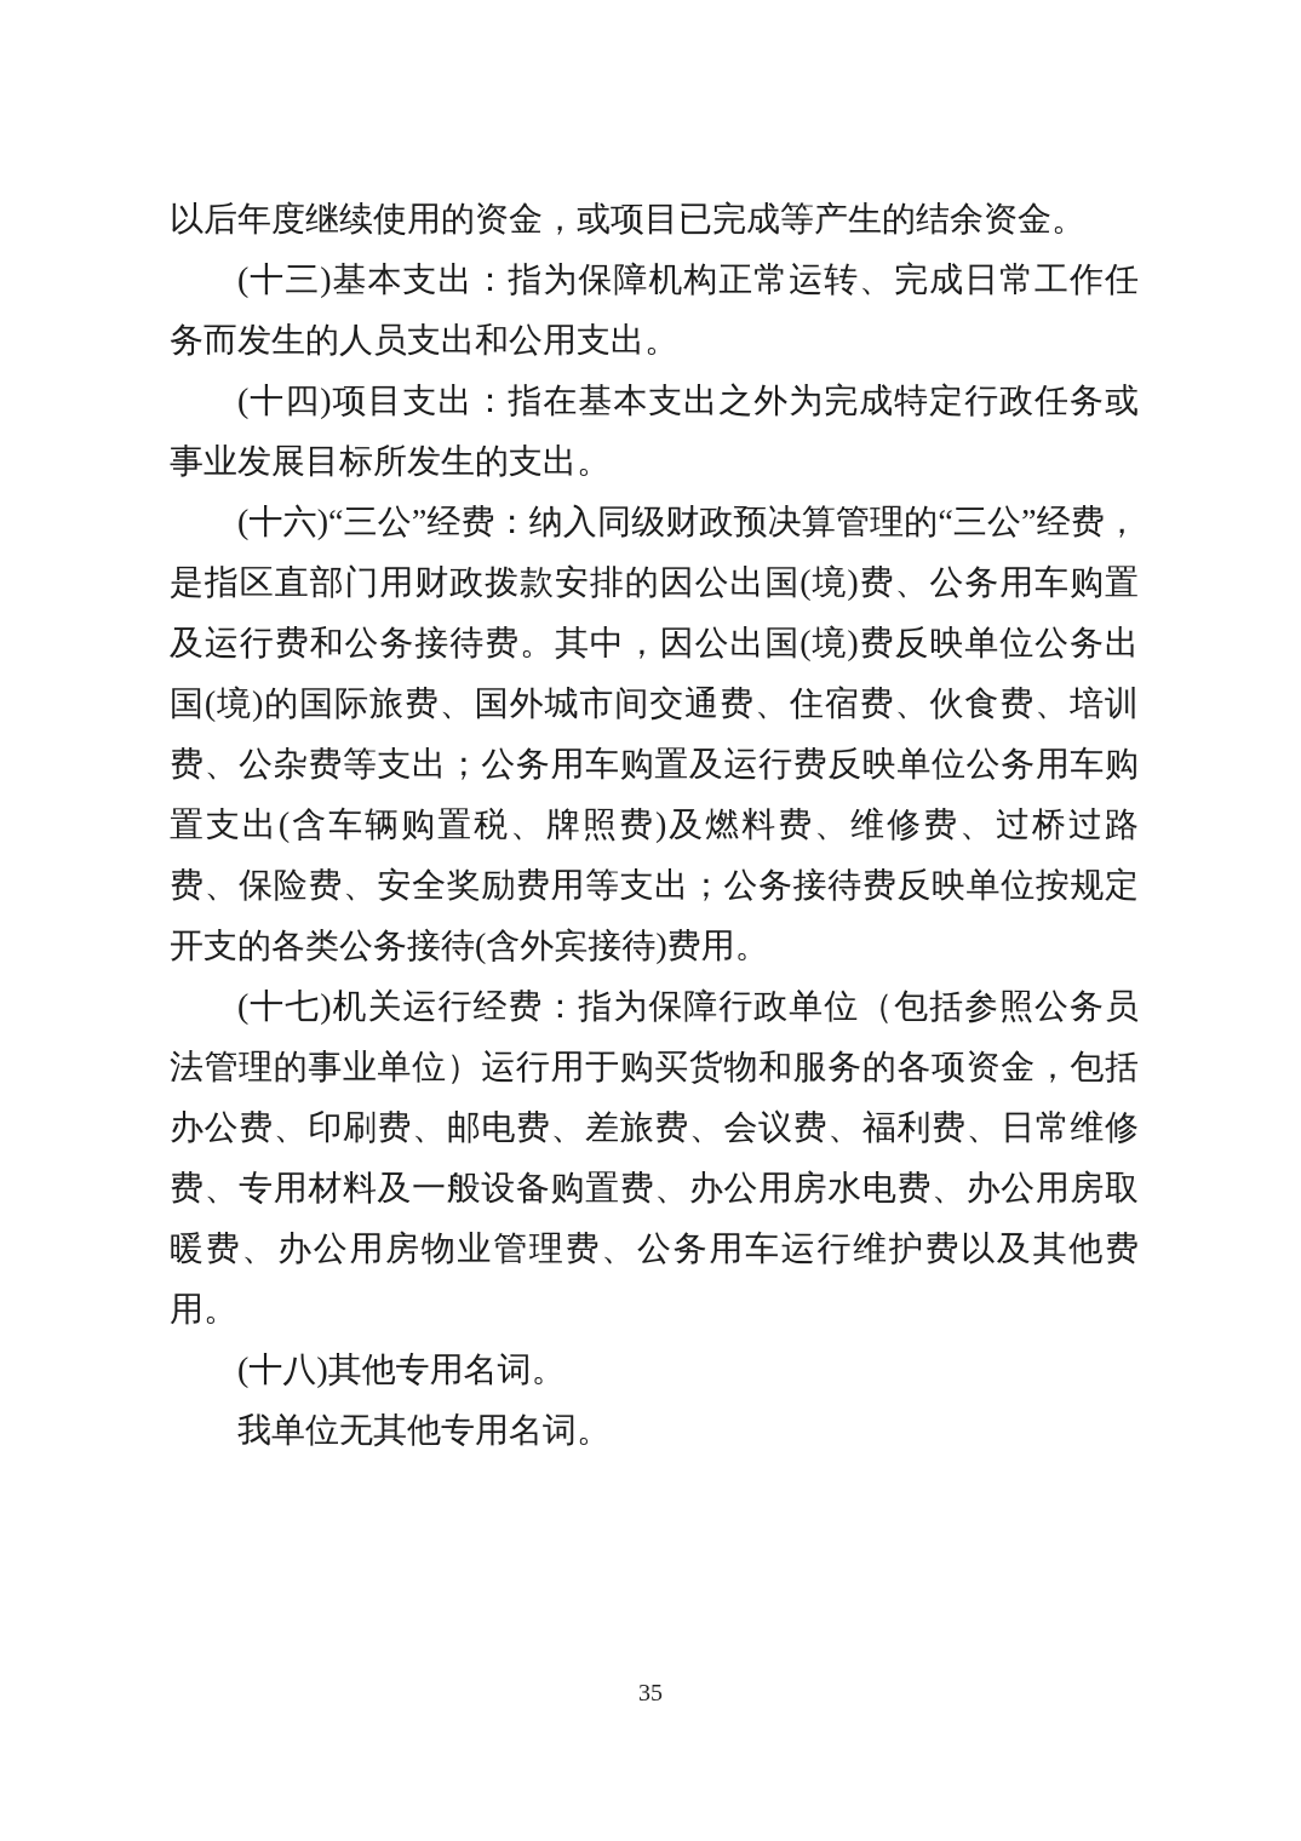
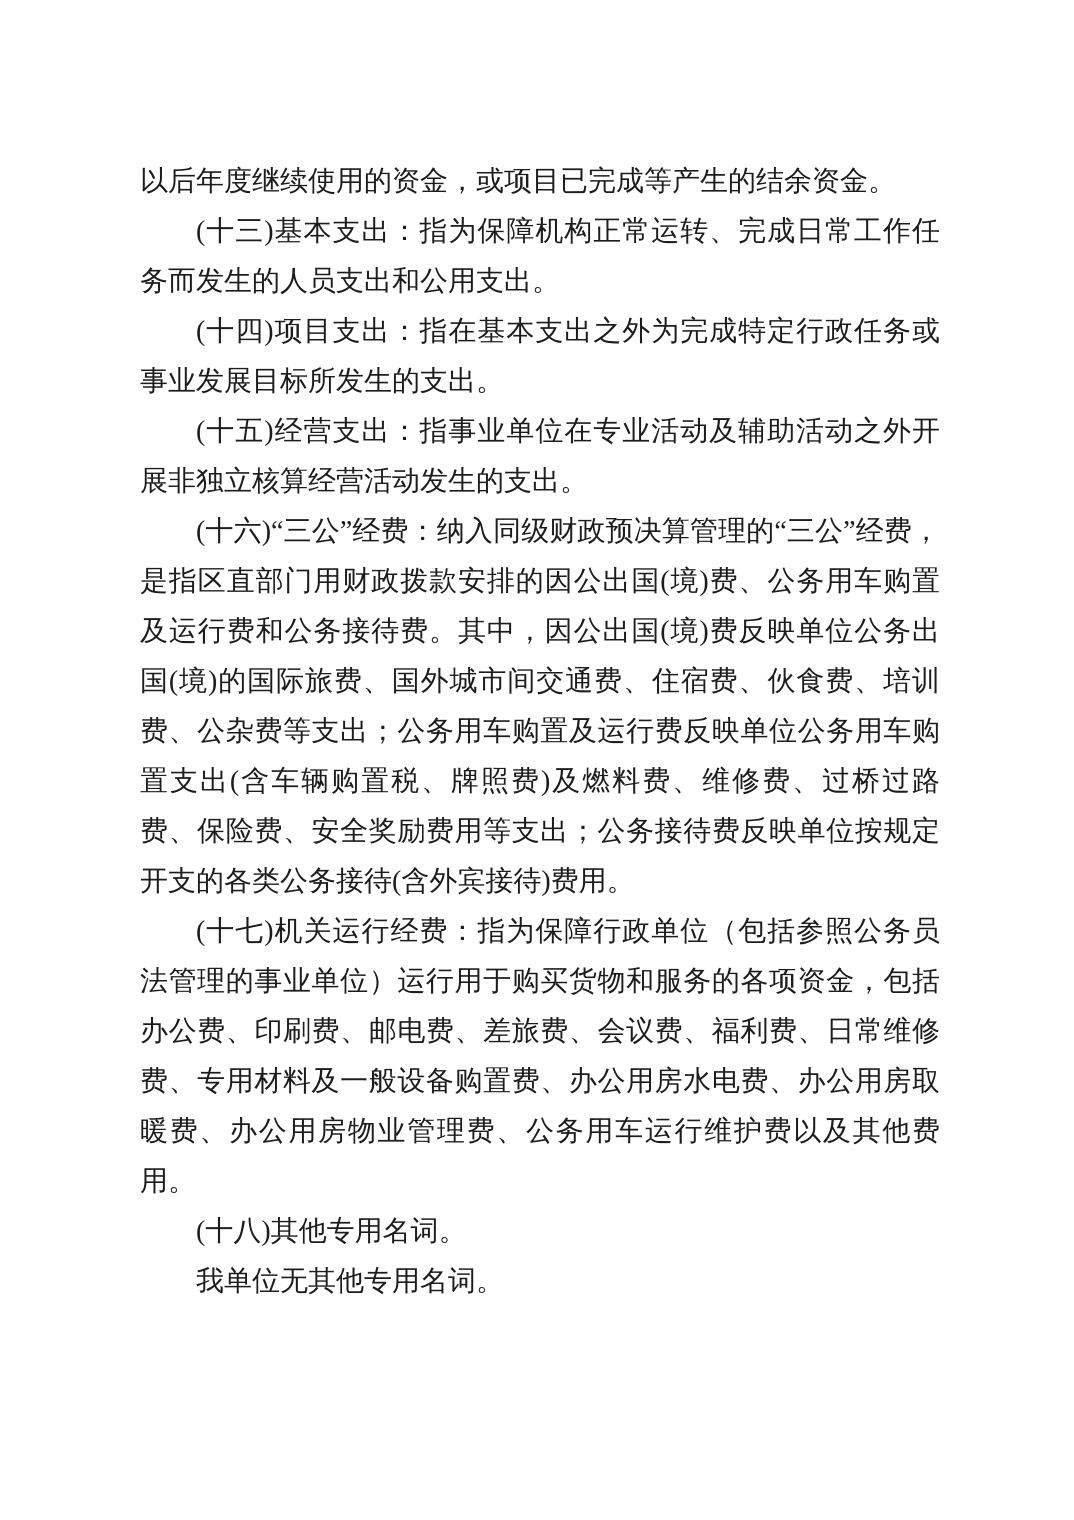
  以后年度继续使用的资金，或项目已完成等产生的结余资金。
  (十三)基本支出：指为保障机构正常运转、完成日常工作任务而发生的人员支出和公用支出。
  (十四)项目支出：指在基本支出之外为完成特定行政任务或事业发展目标所发生的支出。
+ (十五)经营支出：指事业单位在专业活动及辅助活动之外开展非独立核算经营活动发生的支出。
  (十六)“三公”经费：纳入同级财政预决算管理的“三公”经费，是指区直部门用财政拨款安排的因公出国(境)费、公务用车购置及运行费和公务接待费。其中，因公出国(境)费反映单位公务出国(境)的国际旅费、国外城市间交通费、住宿费、伙食费、培训费、公杂费等支出；公务用车购置及运行费反映单位公务用车购置支出(含车辆购置税、牌照费)及燃料费、维修费、过桥过路费、保险费、安全奖励费用等支出；公务接待费反映单位按规定开支的各类公务接待(含外宾接待)费用。
  (十七)机关运行经费：指为保障行政单位（包括参照公务员法管理的事业单位）运行用于购买货物和服务的各项资金，包括办公费、印刷费、邮电费、差旅费、会议费、福利费、日常维修费、专用材料及一般设备购置费、办公用房水电费、办公用房取暖费、办公用房物业管理费、公务用车运行维护费以及其他费用。
  (十八)其他专用名词。
  我单位无其他专用名词。
- 35
